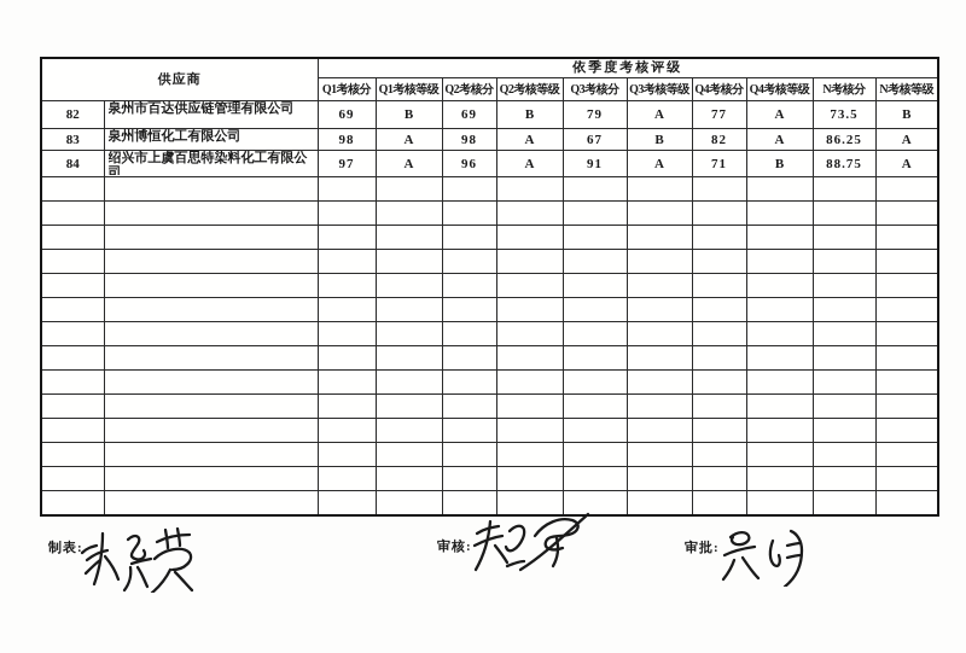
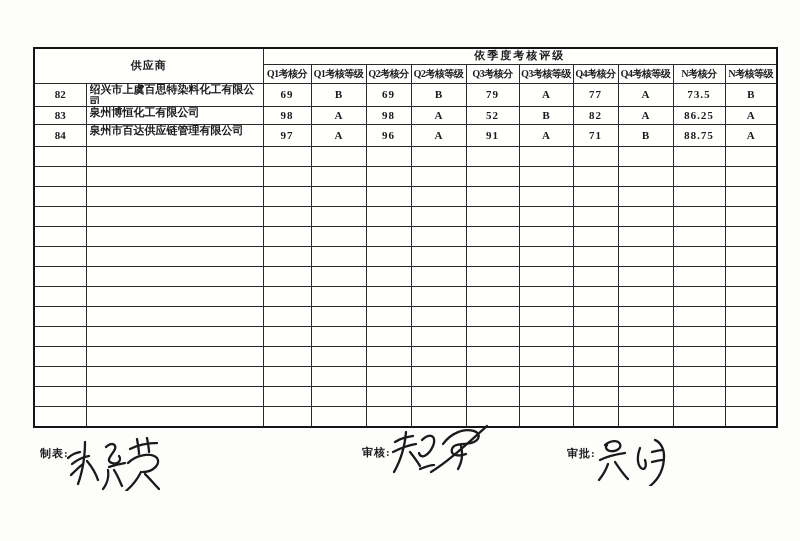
  供应商	依季度考核评级
  Q1考核分	Q1考核等级	Q2考核分	Q2考核等级	Q3考核分	Q3考核等级	Q4考核分	Q4考核等级	N考核分	N考核等级
- 82	泉州市百达供应链管理有限公司	69	B	69	B	79	A	77	A	73.5	B
+ 82	绍兴市上虞百思特染料化工有限公司	69	B	69	B	79	A	77	A	73.5	B
- 83	泉州博恒化工有限公司	98	A	98	A	67	B	82	A	86.25	A
+ 83	泉州博恒化工有限公司	98	A	98	A	52	B	82	A	86.25	A
- 84	绍兴市上虞百思特染料化工有限公司	97	A	96	A	91	A	71	B	88.75	A
+ 84	泉州市百达供应链管理有限公司	97	A	96	A	91	A	71	B	88.75	A
  制表:
  审核:
  审批:
